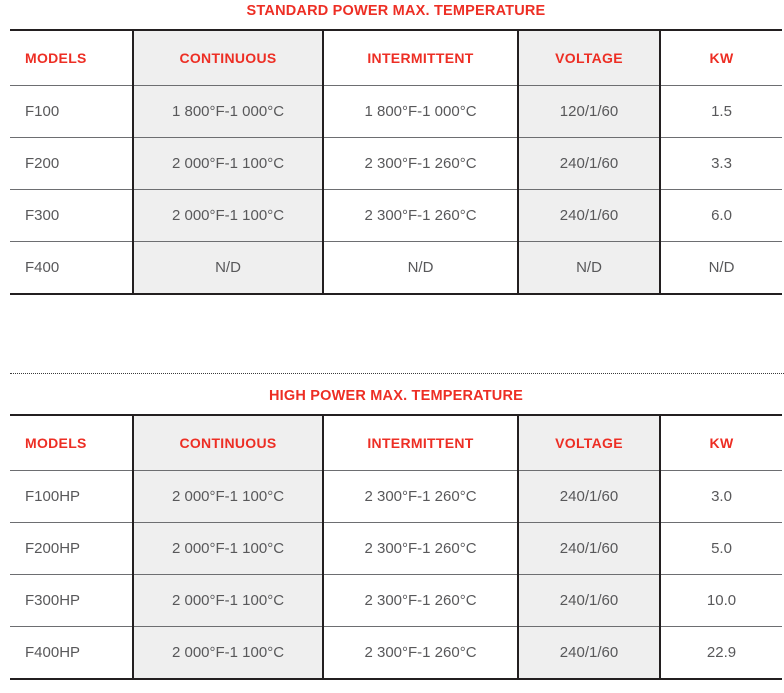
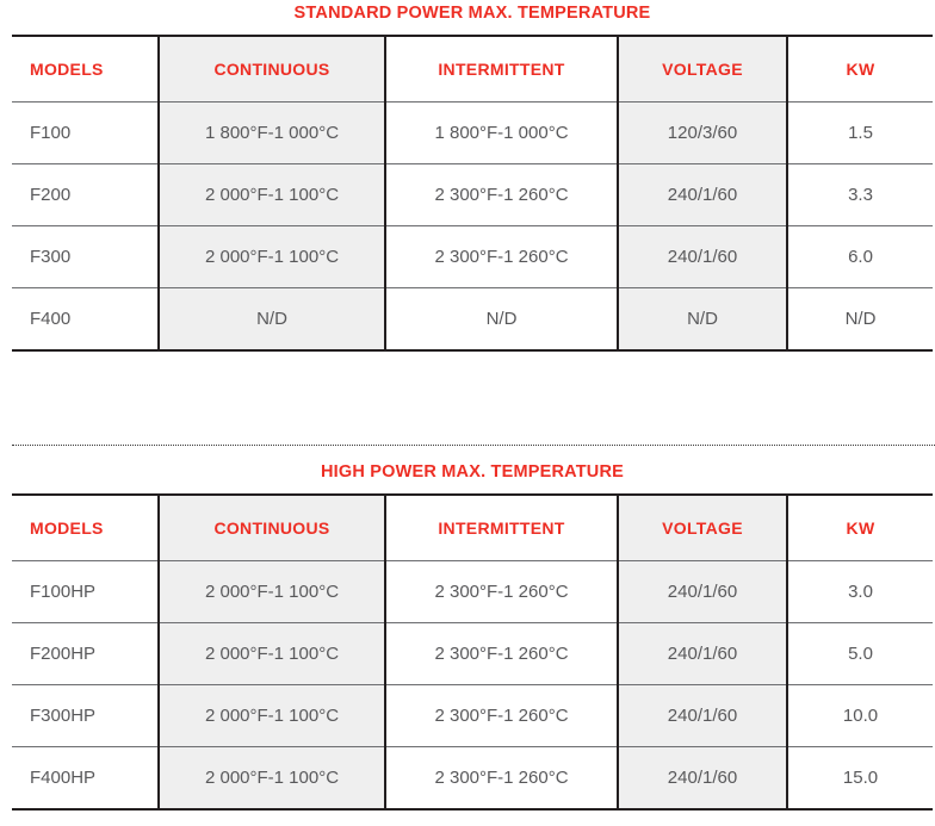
  STANDARD POWER MAX. TEMPERATURE
  MODELS	CONTINUOUS	INTERMITTENT	VOLTAGE	KW
- F100	1 800°F-1 000°C	1 800°F-1 000°C	120/1/60	1.5
+ F100	1 800°F-1 000°C	1 800°F-1 000°C	120/3/60	1.5
  F200	2 000°F-1 100°C	2 300°F-1 260°C	240/1/60	3.3
  F300	2 000°F-1 100°C	2 300°F-1 260°C	240/1/60	6.0
  F400	N/D	N/D	N/D	N/D
  HIGH POWER MAX. TEMPERATURE
  MODELS	CONTINUOUS	INTERMITTENT	VOLTAGE	KW
  F100HP	2 000°F-1 100°C	2 300°F-1 260°C	240/1/60	3.0
  F200HP	2 000°F-1 100°C	2 300°F-1 260°C	240/1/60	5.0
  F300HP	2 000°F-1 100°C	2 300°F-1 260°C	240/1/60	10.0
- F400HP	2 000°F-1 100°C	2 300°F-1 260°C	240/1/60	22.9
+ F400HP	2 000°F-1 100°C	2 300°F-1 260°C	240/1/60	15.0
